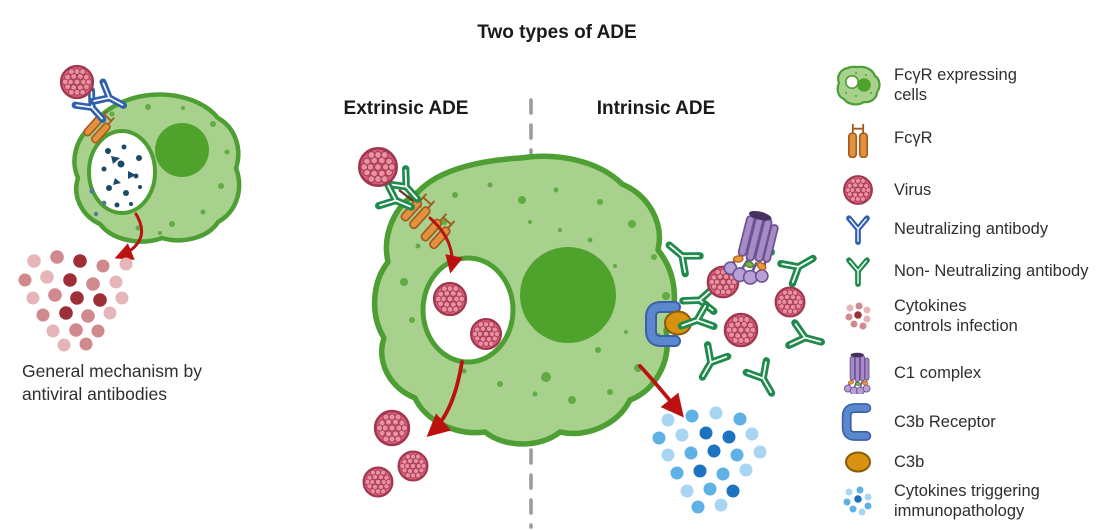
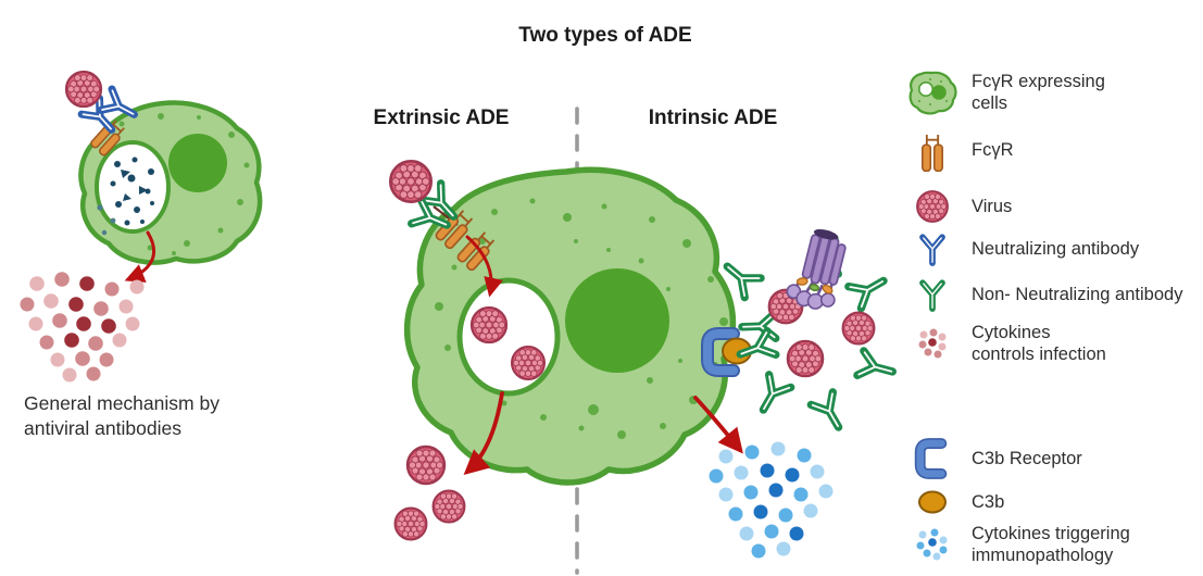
  Two types of ADE
  Extrinsic ADE
  Intrinsic ADE
  General mechanism by
  antiviral antibodies
  FcγR expressing
  cells
  FcγR
  Virus
  Neutralizing antibody
  Non- Neutralizing antibody
  Cytokines
  controls infection
- C1 complex
  C3b Receptor
  C3b
  Cytokines triggering
  immunopathology
